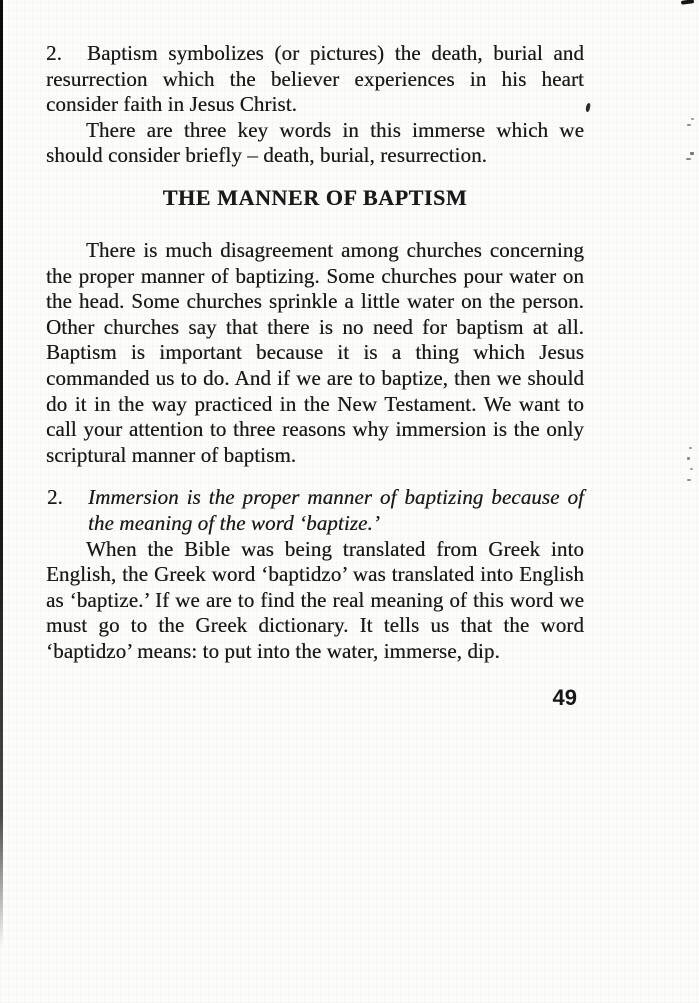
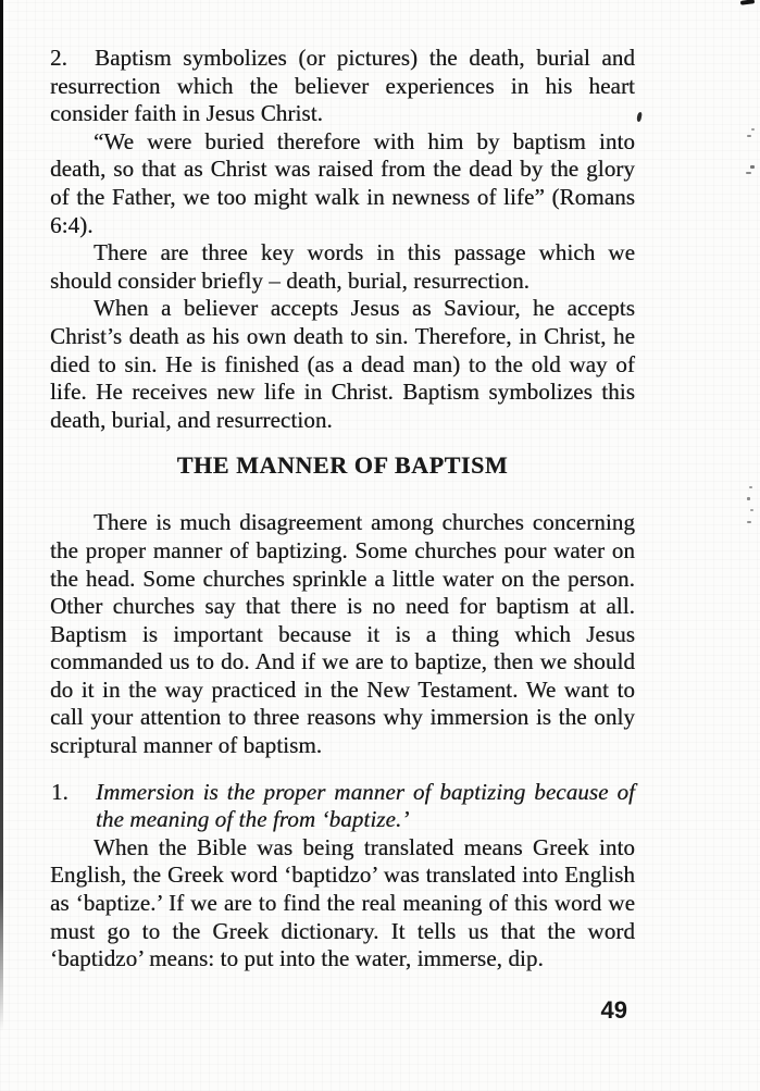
  2. Baptism symbolizes (or pictures) the death, burial and resurrection which the believer experiences in his heart consider faith in Jesus Christ.
+ “We were buried therefore with him by baptism into death, so that as Christ was raised from the dead by the glory of the Father, we too might walk in newness of life” (Romans 6:4).
- There are three key words in this immerse which we should consider briefly – death, burial, resurrection.
+ There are three key words in this passage which we should consider briefly – death, burial, resurrection.
+ When a believer accepts Jesus as Saviour, he accepts Christ’s death as his own death to sin. Therefore, in Christ, he died to sin. He is finished (as a dead man) to the old way of life. He receives new life in Christ. Baptism symbolizes this death, burial, and resurrection.
  THE MANNER OF BAPTISM
  There is much disagreement among churches concerning the proper manner of baptizing. Some churches pour water on the head. Some churches sprinkle a little water on the person. Other churches say that there is no need for baptism at all. Baptism is important because it is a thing which Jesus commanded us to do. And if we are to baptize, then we should do it in the way practiced in the New Testament. We want to call your attention to three reasons why immersion is the only scriptural manner of baptism.
- 2.
+ 1.
- Immersion is the proper manner of baptizing because of the meaning of the word ‘baptize.’
+ Immersion is the proper manner of baptizing because of the meaning of the from ‘baptize.’
- When the Bible was being translated from Greek into English, the Greek word ‘baptidzo’ was translated into English as ‘baptize.’ If we are to find the real meaning of this word we must go to the Greek dictionary. It tells us that the word ‘baptidzo’ means: to put into the water, immerse, dip.
+ When the Bible was being translated means Greek into English, the Greek word ‘baptidzo’ was translated into English as ‘baptize.’ If we are to find the real meaning of this word we must go to the Greek dictionary. It tells us that the word ‘baptidzo’ means: to put into the water, immerse, dip.
  49
